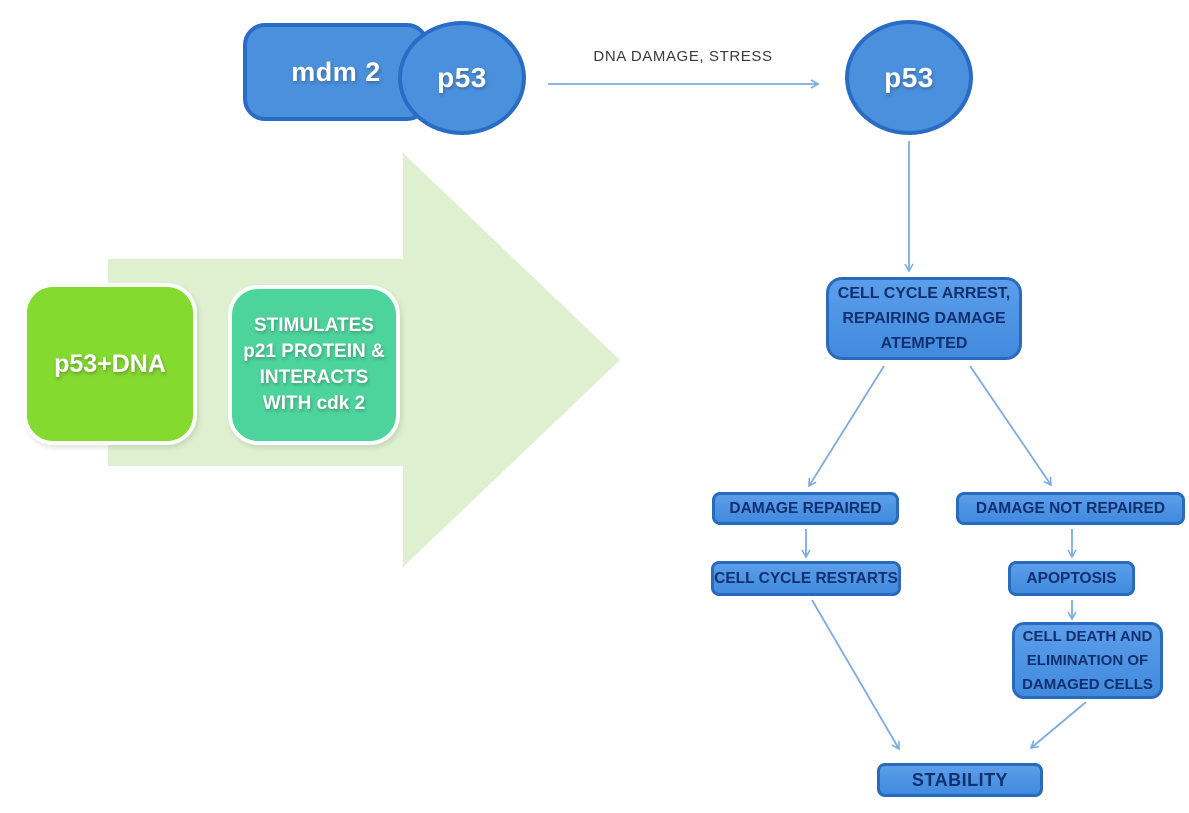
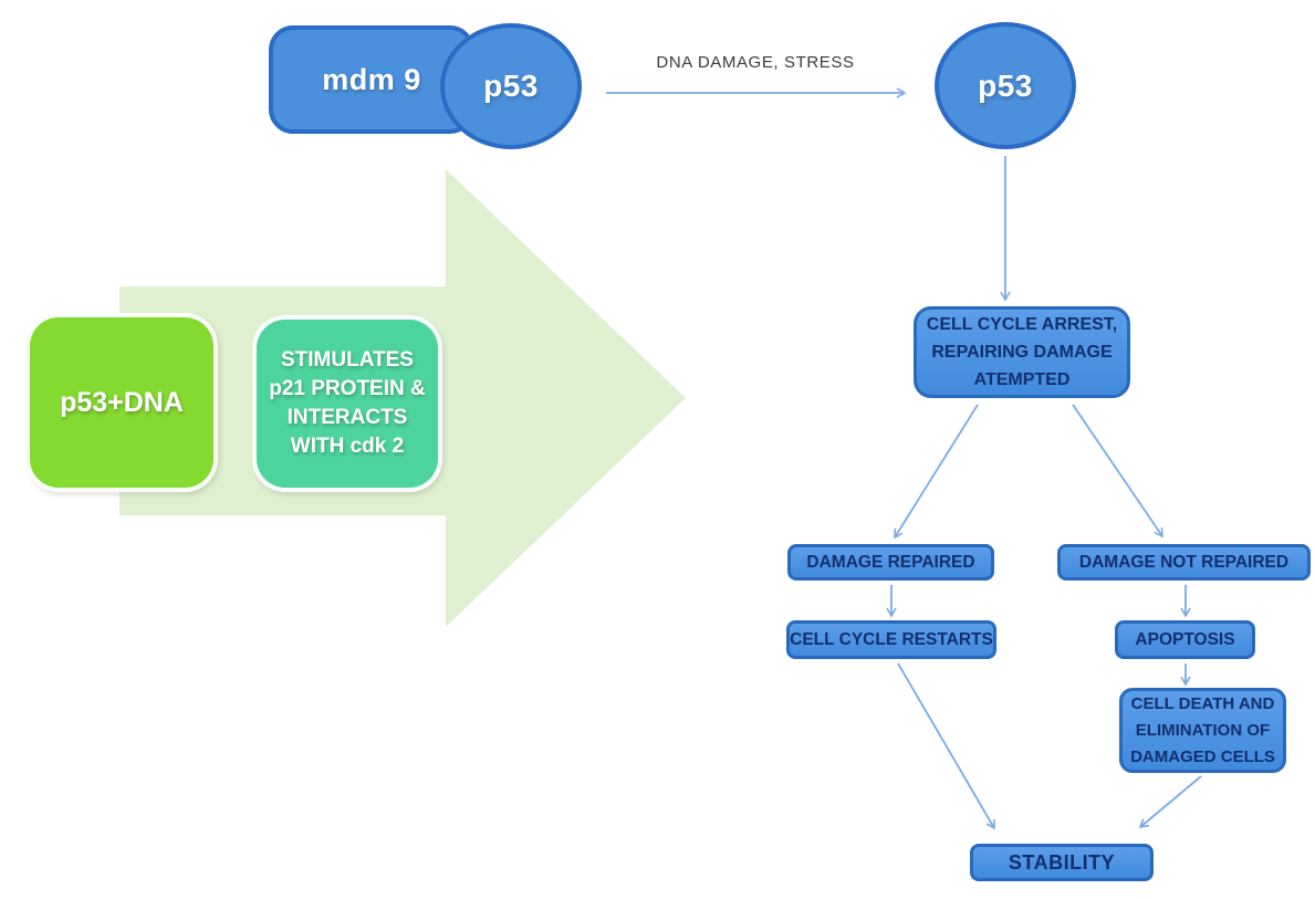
- mdm 2
+ mdm 9
  p53
  DNA DAMAGE, STRESS
  p53
  p53+DNA
  STIMULATES
  p21 PROTEIN &
  INTERACTS
  WITH cdk 2
  CELL CYCLE ARREST,
  REPAIRING DAMAGE
  ATEMPTED
  DAMAGE REPAIRED
  DAMAGE NOT REPAIRED
  CELL CYCLE RESTARTS
  APOPTOSIS
  CELL DEATH AND
  ELIMINATION OF
  DAMAGED CELLS
  STABILITY
